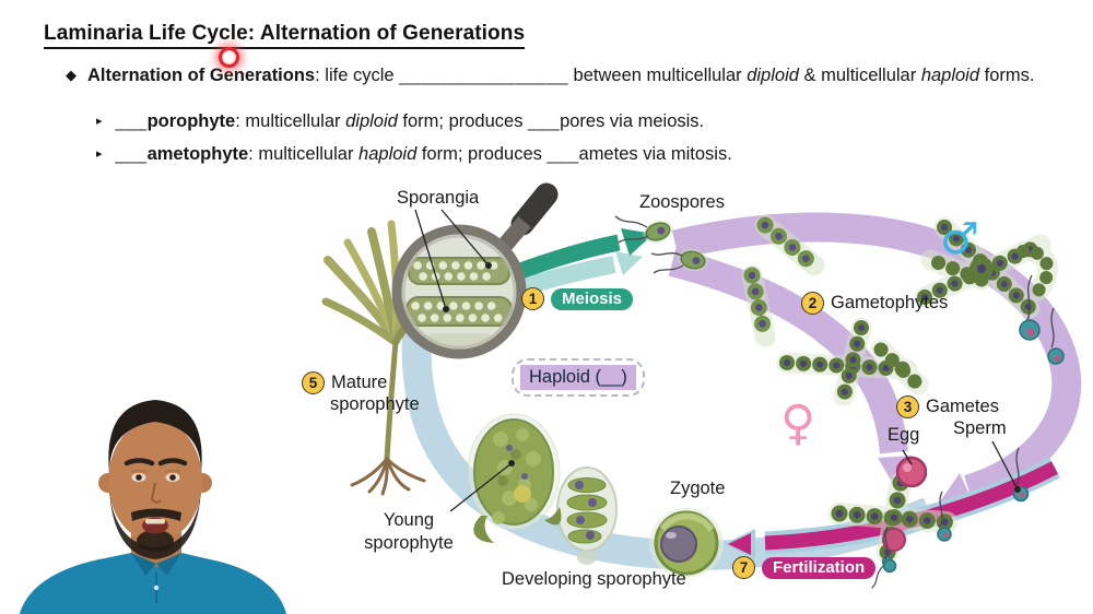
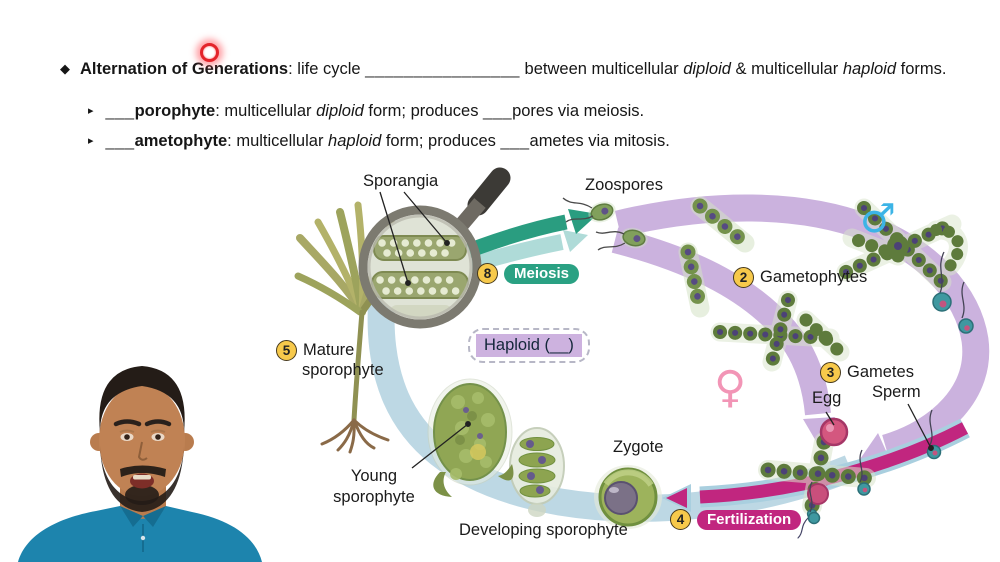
  ♂
  ♀
- Laminaria Life Cycle: Alternation of Generations
  ◆ Alternation of Generations: life cycle ________________ between multicellular diploid & multicellular haploid forms.
  ▸ ___porophyte: multicellular diploid form; produces ___pores via meiosis.
  ▸ ___ametophyte: multicellular haploid form; produces ___ametes via mitosis.
  Sporangia
  Zoospores
- 1
+ 8
  Meiosis
  2
  Gametophytes
  5
  Mature
  sporophyte
  Haploid (__)
  3
  Gametes
  Egg
  Sperm
  Zygote
  Young
  sporophyte
  Developing sporophyte
- 7
+ 4
  Fertilization
